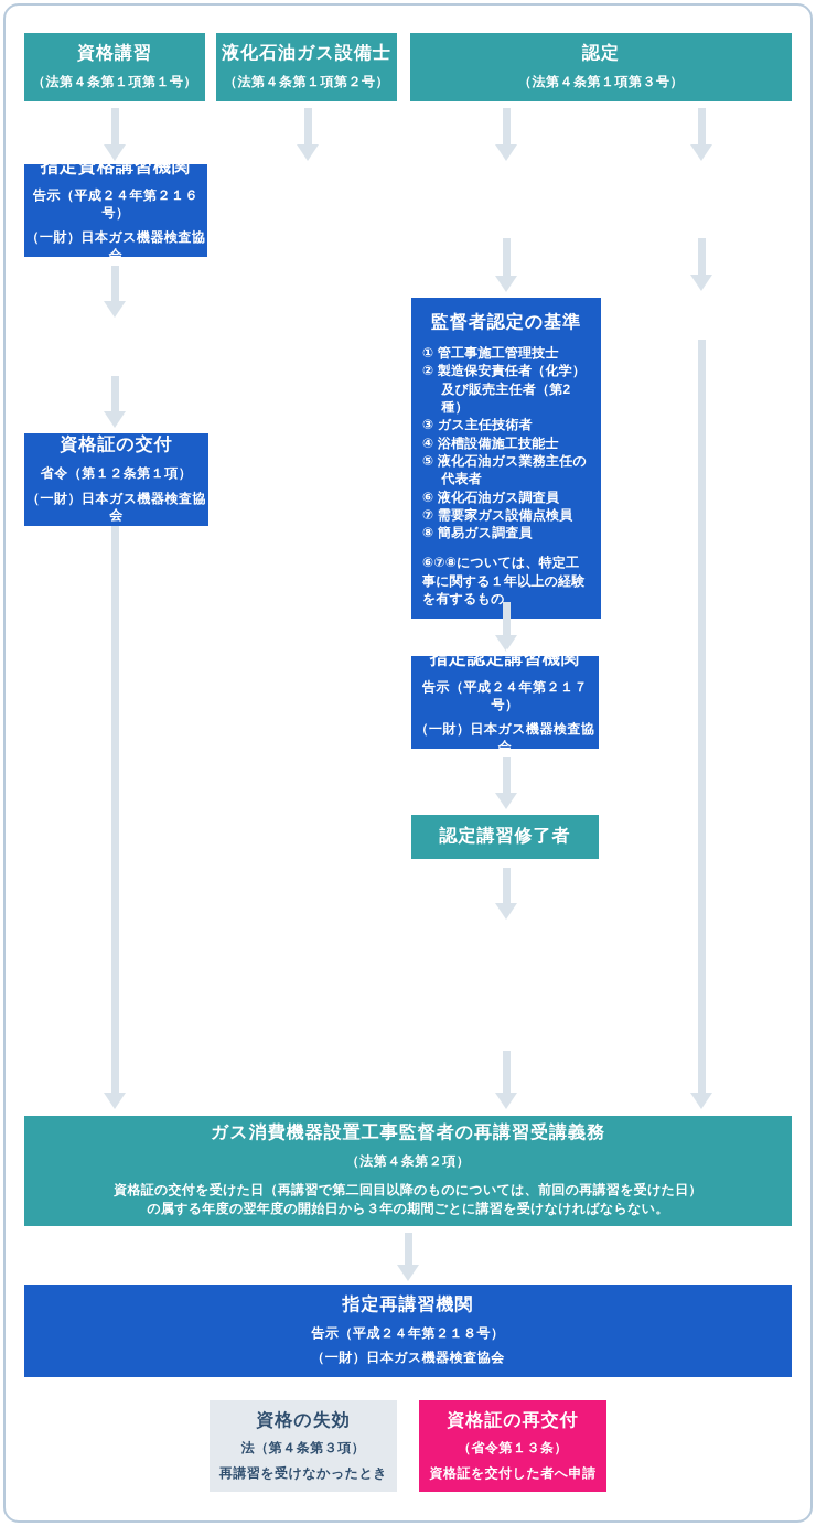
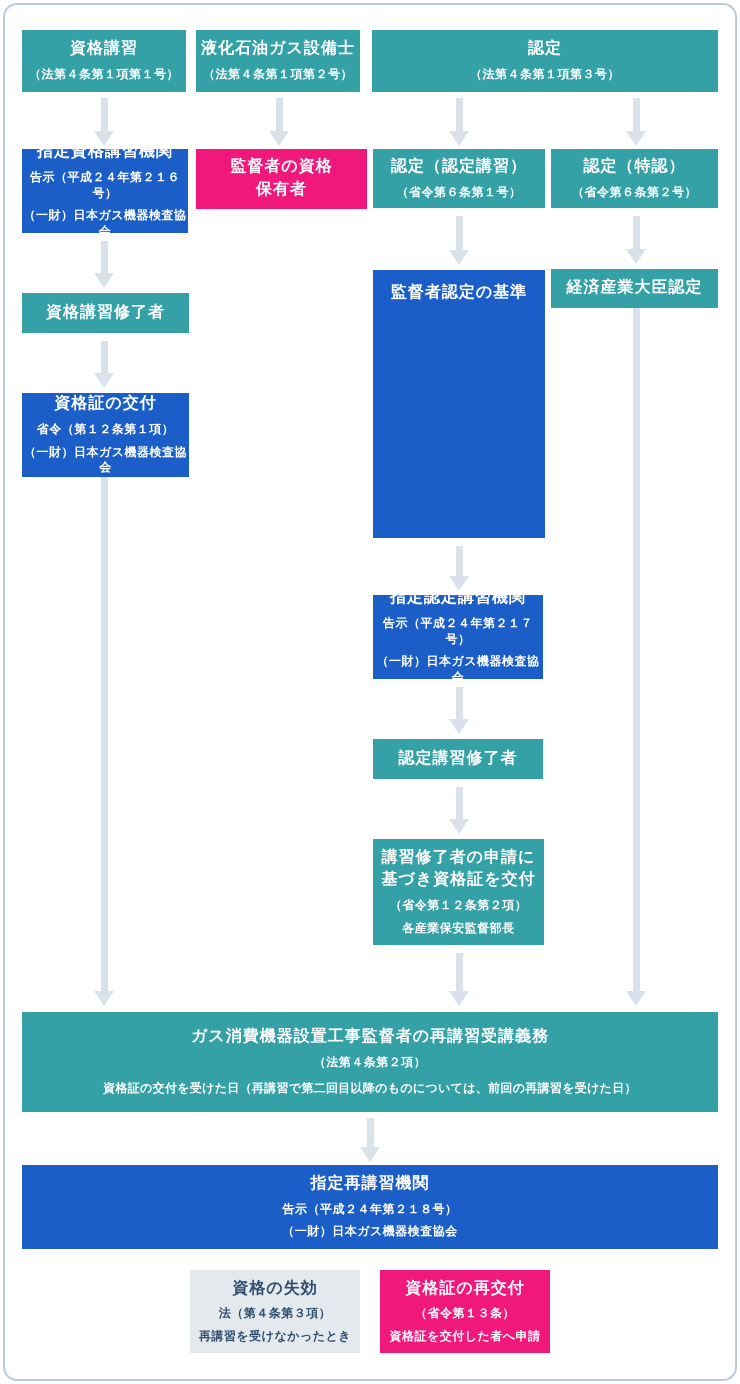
  資格講習
  （法第４条第１項第１号）
  液化石油ガス設備士
  （法第４条第１項第２号）
  認定
  （法第４条第１項第３号）
  指定資格講習機関
  告示（平成２４年第２１６号）
  （一財）日本ガス機器検査協会
+ 監督者の資格
+ 保有者
+ 認定（認定講習）
+ （省令第６条第１号）
+ 認定（特認）
+ （省令第６条第２号）
+ 資格講習修了者
  資格証の交付
  省令（第１２条第１項）
  （一財）日本ガス機器検査協会
  監督者認定の基準
- ① 管工事施工管理技士
- ② 製造保安責任者（化学）及び販売主任者（第2種）
- ③ ガス主任技術者
- ④ 浴槽設備施工技能士
- ⑤ 液化石油ガス業務主任の代表者
- ⑥ 液化石油ガス調査員
- ⑦ 需要家ガス設備点検員
- ⑧ 簡易ガス調査員
- ⑥⑦⑧については、特定工事に関する１年以上の経験を有するもの
  指定認定講習機関
  告示（平成２４年第２１７号）
  （一財）日本ガス機器検査協会
  認定講習修了者
+ 講習修了者の申請に
+ 基づき資格証を交付
+ （省令第１２条第２項）
+ 各産業保安監督部長
+ 経済産業大臣認定
  ガス消費機器設置工事監督者の再講習受講義務
  （法第４条第２項）
  資格証の交付を受けた日（再講習で第二回目以降のものについては、前回の再講習を受けた日）
- の属する年度の翌年度の開始日から３年の期間ごとに講習を受けなければならない。
  指定再講習機関
  告示（平成２４年第２１８号）
  （一財）日本ガス機器検査協会
  資格の失効
  法（第４条第３項）
  再講習を受けなかったとき
  資格証の再交付
  （省令第１３条）
  資格証を交付した者へ申請
